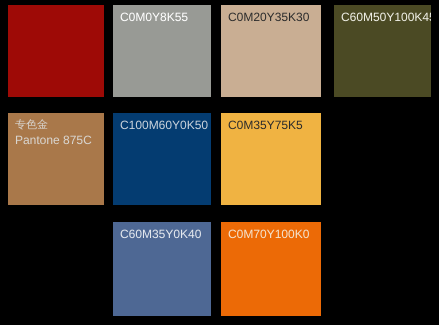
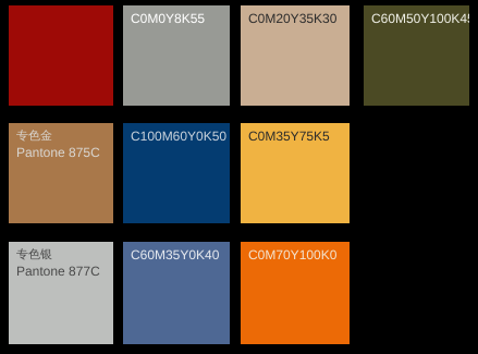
  C0M0Y8K55
  C0M20Y35K30
  C60M50Y100K4
  专色金
  Pantone 875C
  C100M60Y0K50
  C0M35Y75K5
+ 专色银
+ Pantone 877C
  C60M35Y0K40
  C0M70Y100K0
